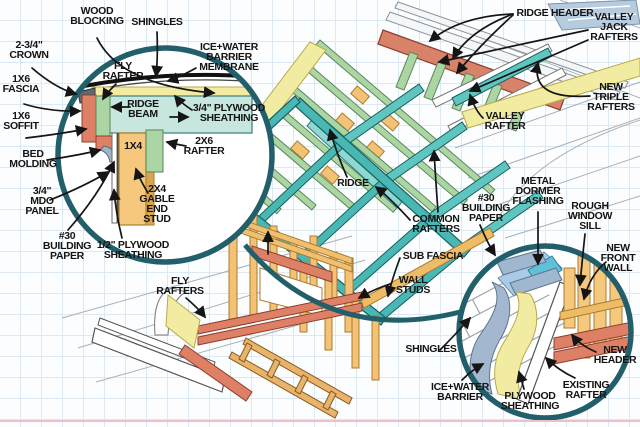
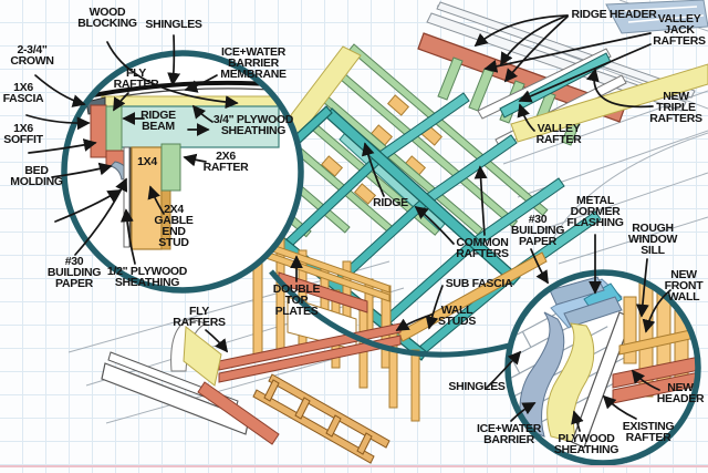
  WOOD
  BLOCKING
  SHINGLES
  2-3/4"
  CROWN
  1X6
  FASCIA
  1X6
  SOFFIT
  BED
  MOLDING
- 3/4"
- MDO
- PANEL
  #30
  BUILDING
  PAPER
  FLY
  RAFTER
  RIDGE
  BEAM
  1X4
  ICE+WATER
  BARRIER
  MEMBRANE
  3/4" PLYWOOD
  SHEATHING
  2X6
  RAFTER
  2X4
  GABLE
  END
  STUD
  1/2" PLYWOOD
  SHEATHING
  FLY
  RAFTERS
+ DOUBLE
+ TOP
+ PLATES
  RIDGE
  COMMON
  RAFTERS
  SUB FASCIA
  WALL
  STUDS
  RIDGE HEADER
  VALLEY
  JACK
  RAFTERS
  NEW
  TRIPLE
  RAFTERS
  VALLEY
  RAFTER
  #30
  BUILDING
  PAPER
  METAL
  DORMER
  FLASHING
  ROUGH
  WINDOW
  SILL
  NEW
  FRONT
  WALL
  NEW
  HEADER
  EXISTING
  RAFTER
  PLYWOOD
  SHEATHING
  ICE+WATER
  BARRIER
  SHINGLES
